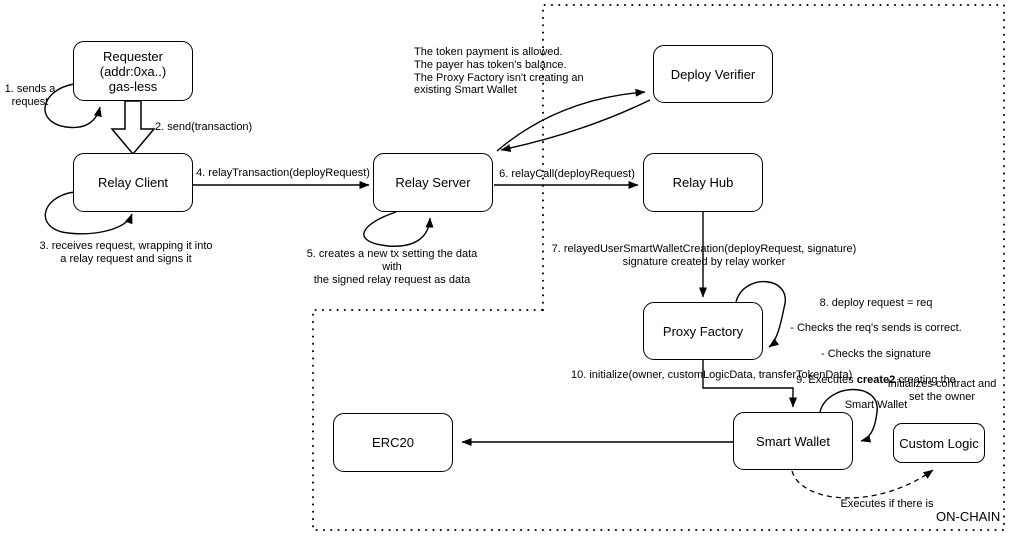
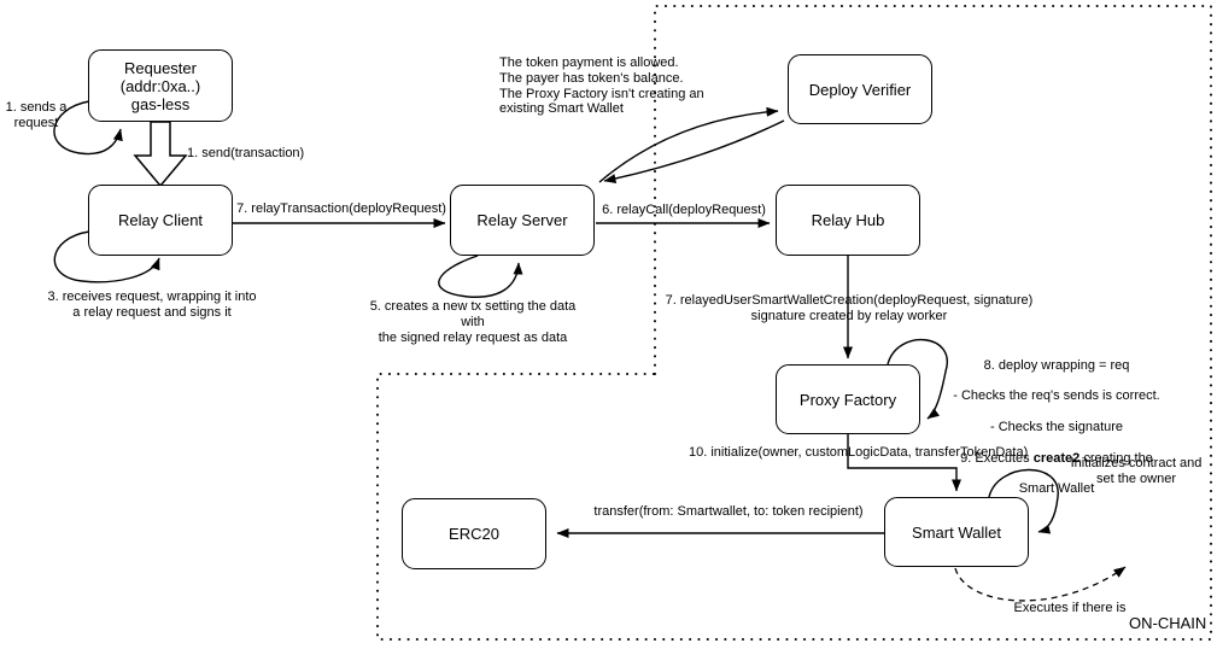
  Requester
  (addr:0xa..)
  gas-less
  Relay Client
  Relay Server
  Deploy Verifier
  Relay Hub
  Proxy Factory
  Smart Wallet
  ERC20
- Custom Logic
  1. sends a
  request
- 2. send(transaction)
+ 1. send(transaction)
  3. receives request, wrapping it into
  a relay request and signs it
- 4. relayTransaction(deployRequest)
+ 7. relayTransaction(deployRequest)
  5. creates a new tx setting the data with
  the signed relay request as data
  6. relayCall(deployRequest)
  7. relayedUserSmartWalletCreation(deployRequest, signature)
  signature created by relay worker
  The token payment is allowed.
  The payer has token's balance.
  The Proxy Factory isn't creating an
  existing Smart Wallet
- 8. deploy request = req
+ 8. deploy wrapping = req
  - Checks the req's sends is correct.
  - Checks the signature
  9. Executes create2 creating the
  Smart Wallet
  10. initialize(owner, customLogicData, transferTokenData)
+ transfer(from: Smartwallet, to: token recipient)
  Initializes contract and
  set the owner
  Executes if there is
  ON-CHAIN
